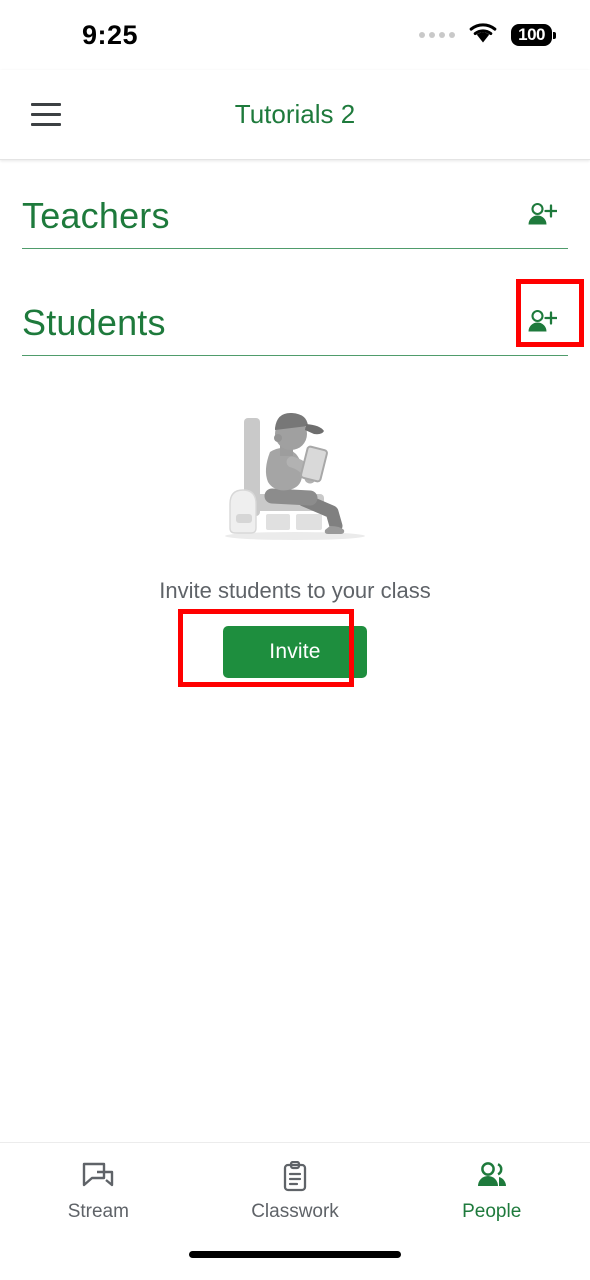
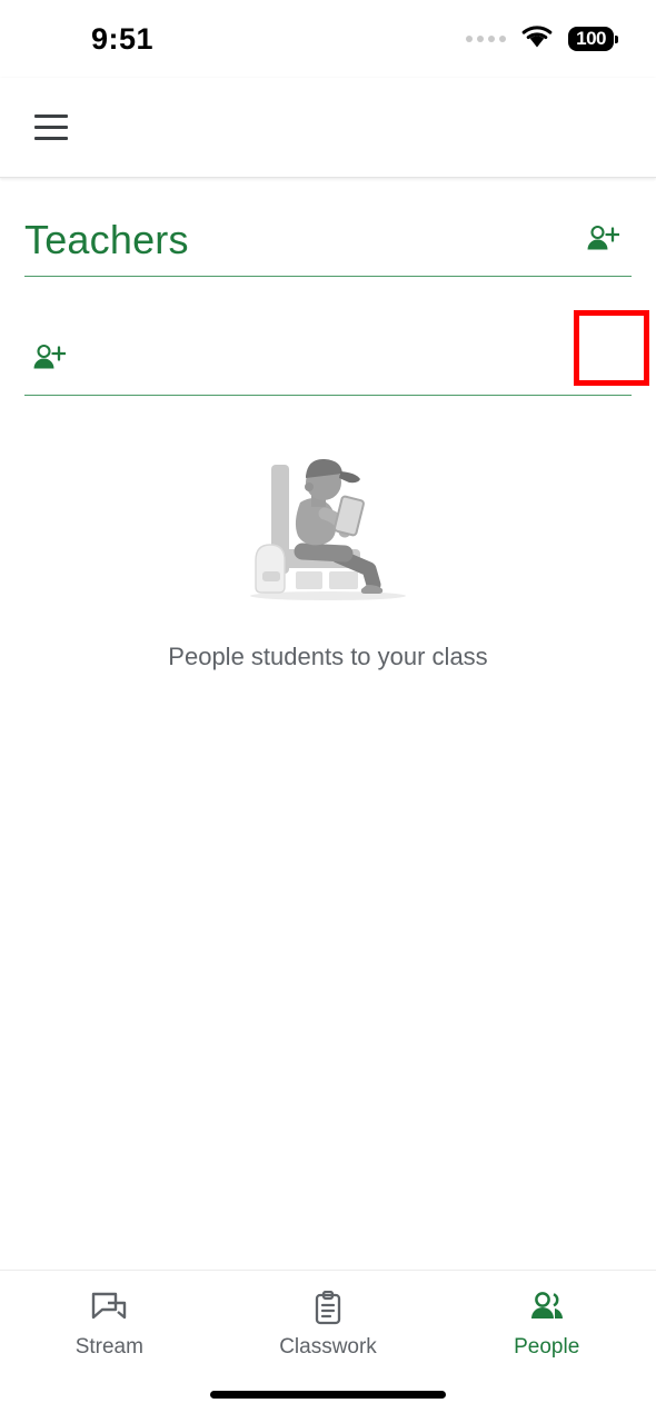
- 9:25
+ 9:51
  100
- Tutorials 2
  Teachers
- Students
- Invite students to your class
+ People students to your class
- Invite
  Stream
  Classwork
  People
